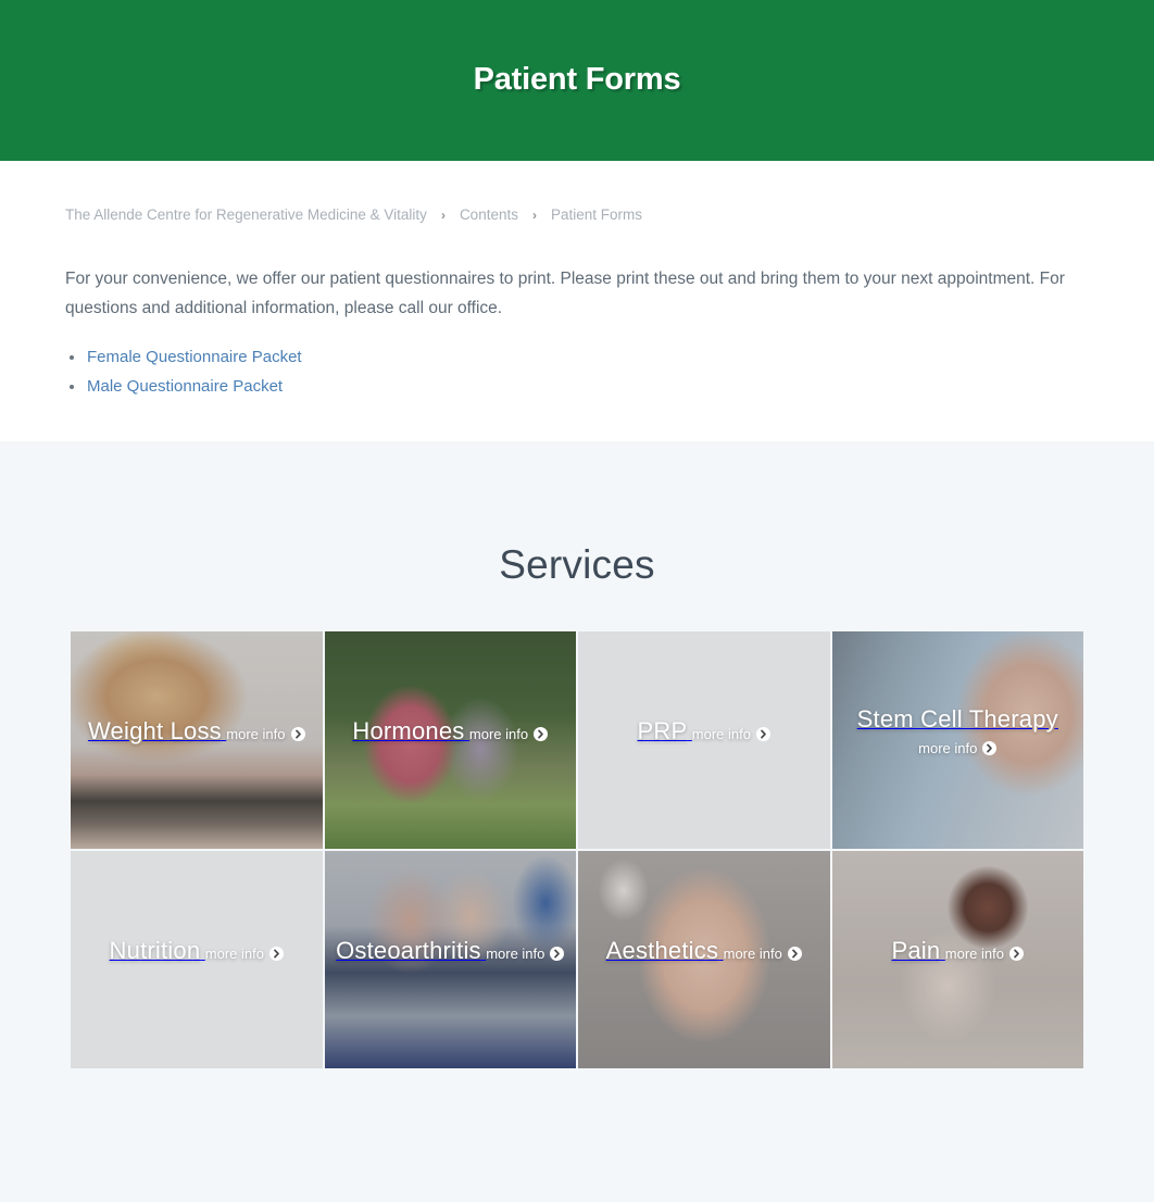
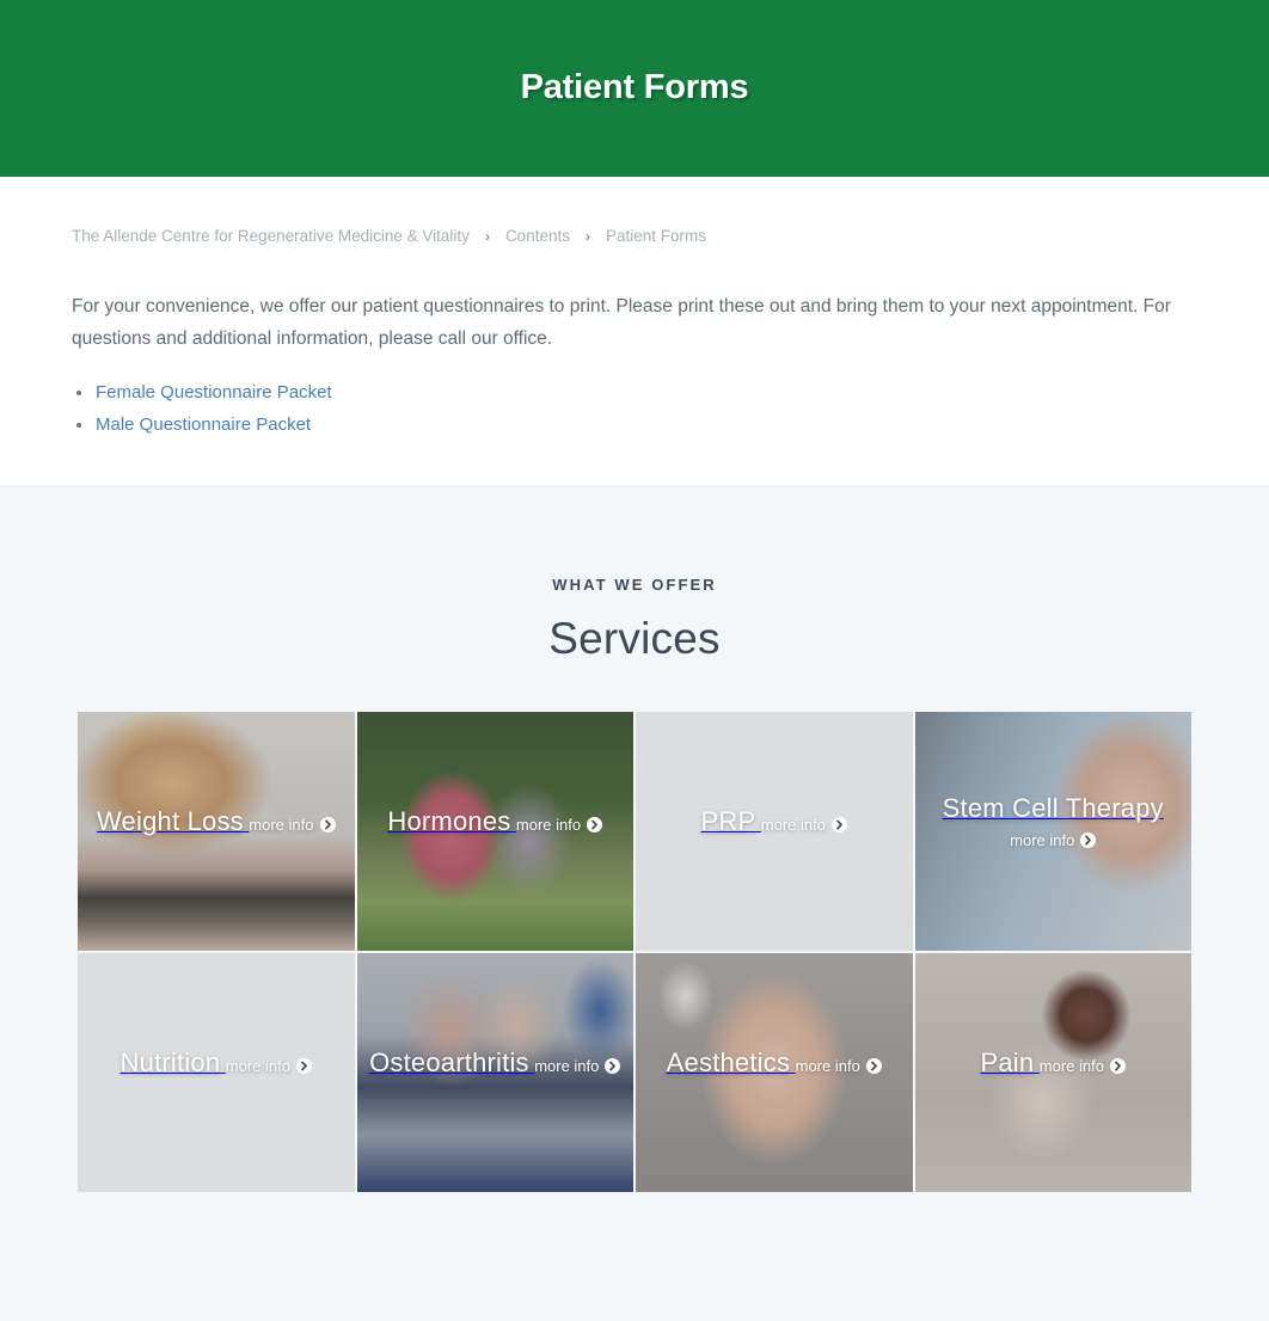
  Patient Forms
  The Allende Centre for Regenerative Medicine & Vitality
  ›
  Contents
  ›
  Patient Forms
  For your convenience, we offer our patient questionnaires to print. Please print these out and bring them to your next appointment. For questions and additional information, please call our office.
  Female Questionnaire Packet
  Male Questionnaire Packet
+ WHAT WE OFFER
  Services
  Weight Loss
  more info
  Hormones
  more info
  PRP
  more info
  Stem Cell Therapy
  more info
  Nutrition
  more info
  Osteoarthritis
  more info
  Aesthetics
  more info
  Pain
  more info
